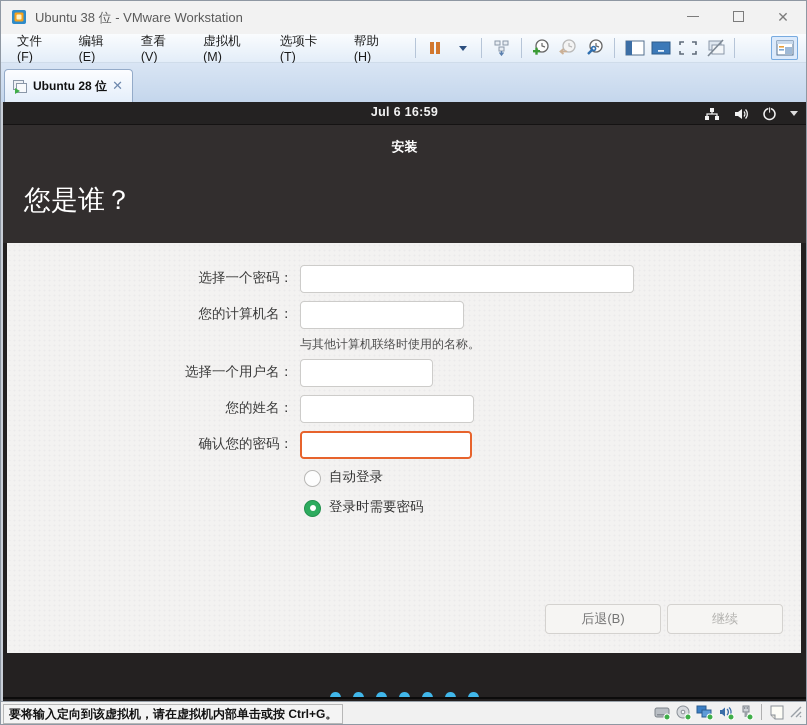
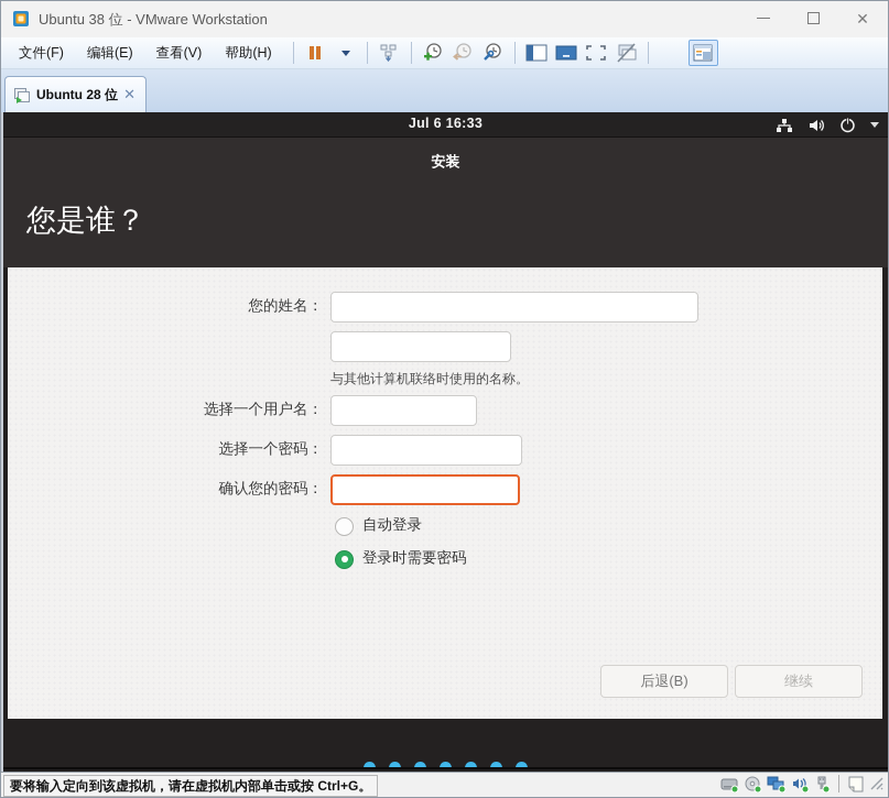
  Ubuntu 38 位 - VMware Workstation
  ✕
  文件(F)
  编辑(E)
  查看(V)
- 虚拟机(M)
- 选项卡(T)
  帮助(H)
  Ubuntu 28 位
  ✕
- Jul 6 16:59
+ Jul 6 16:33
  安装
  您是谁？
- 选择一个密码：
+ 您的姓名：
- 您的计算机名：
  与其他计算机联络时使用的名称。
  选择一个用户名：
- 您的姓名：
+ 选择一个密码：
  确认您的密码：
  自动登录
  登录时需要密码
  后退(B)
  继续
  要将输入定向到该虚拟机，请在虚拟机内部单击或按 Ctrl+G。
